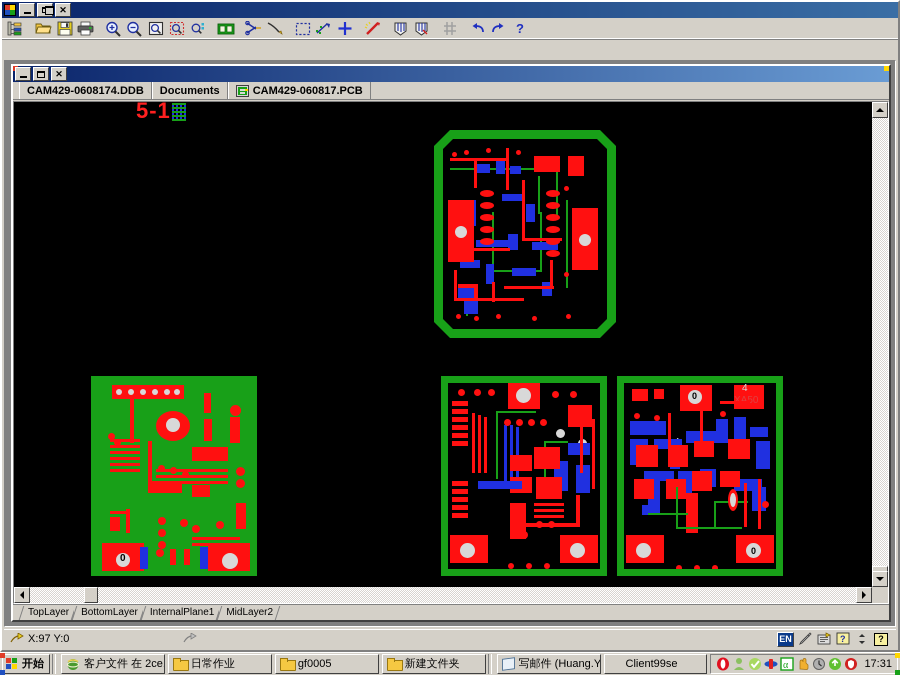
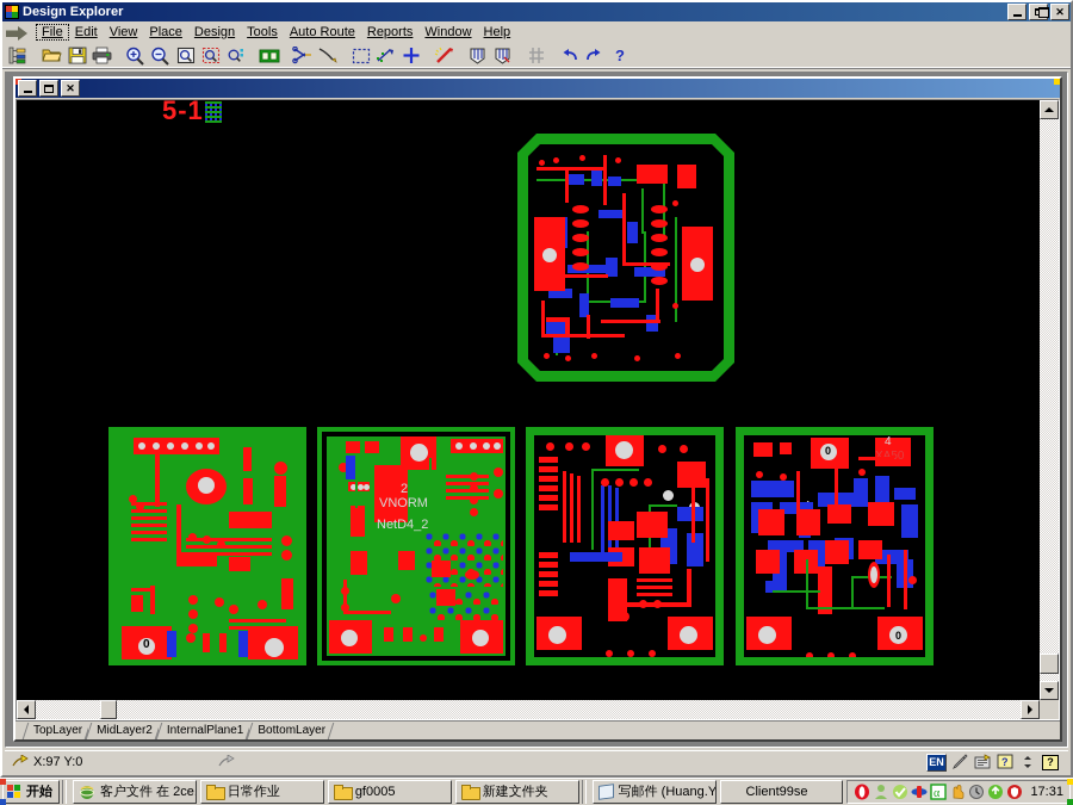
+ Design Explorer
  ✕
+ File
+ Edit
+ View
+ Place
+ Design
+ Tools
+ Auto Route
+ Reports
+ Window
+ Help
  ?
  ✕
- CAM429-0608174.DDB
- Documents
- CAM429-060817.PCB
  5-1
  0
+ 2
+ VNORM
+ NetD4_2
  0
  4
  0
  TopLayer
- BottomLayer
+ MidLayer2
  InternalPlane1
- MidLayer2
+ BottomLayer
  X:97 Y:0
  EN
  ?
  ?
  开始
  客户文件 在 2ce
  日常作业
  gf0005
  新建文件夹
  写邮件 (Huang.Y
  Client99se
  α
  17:31
